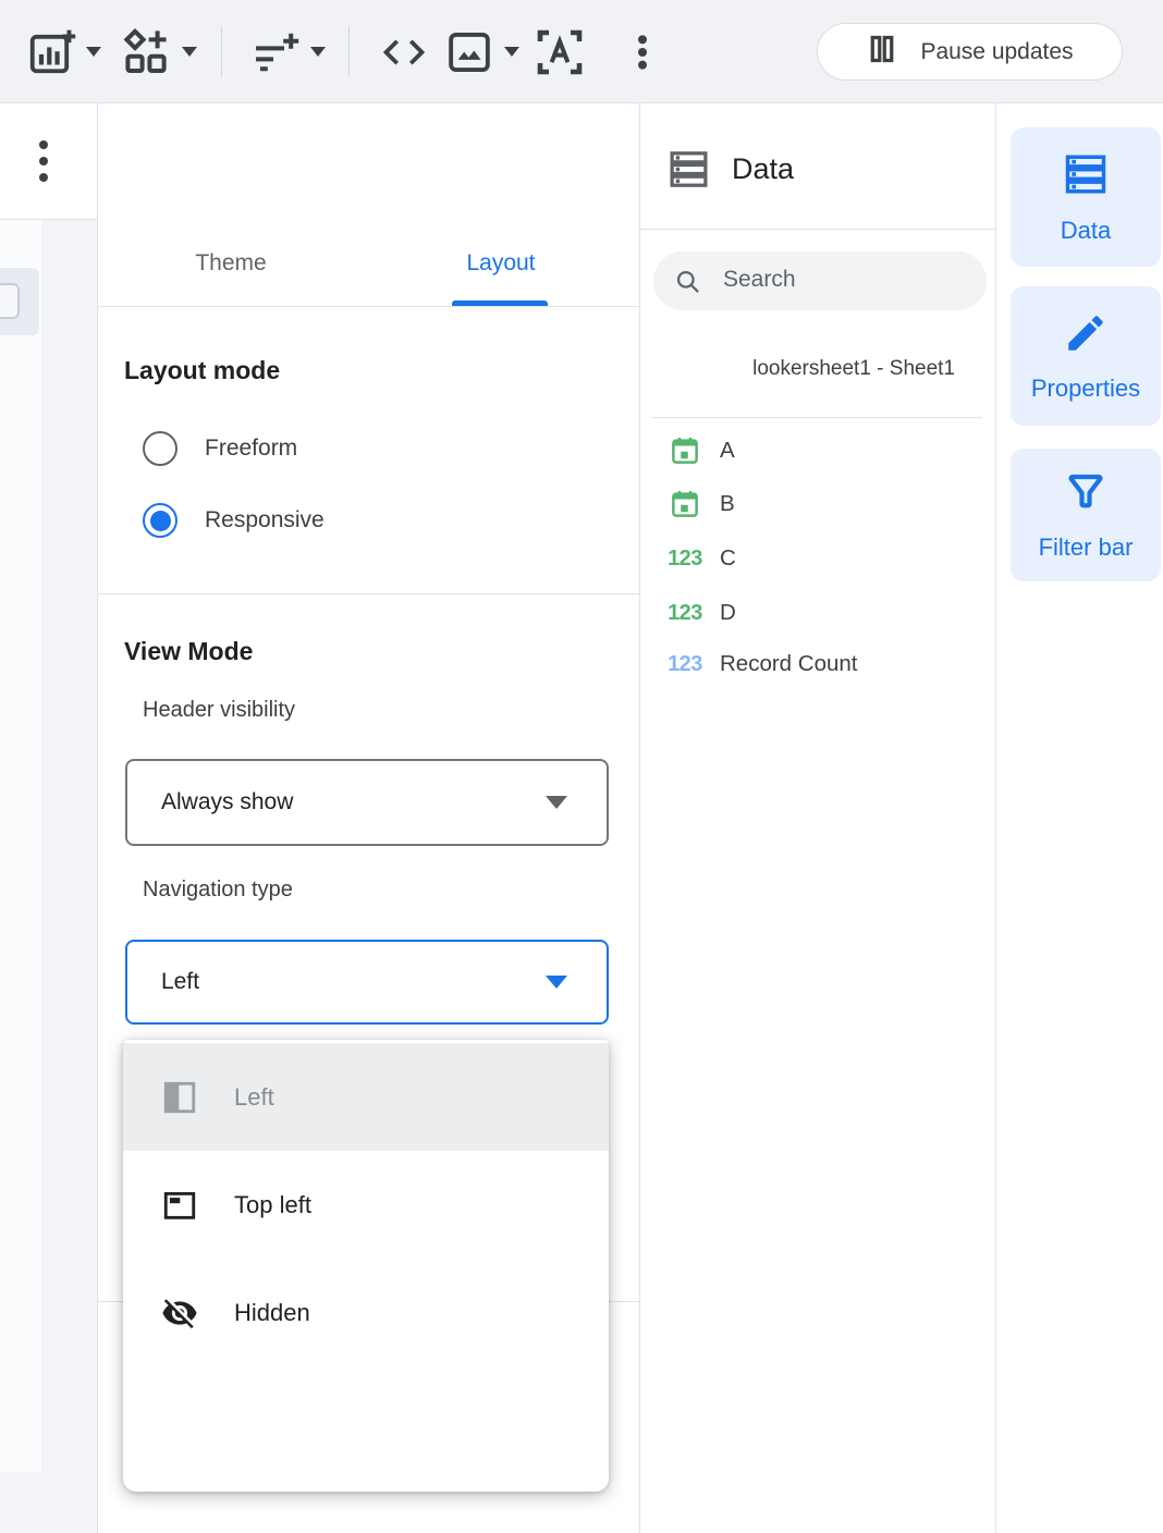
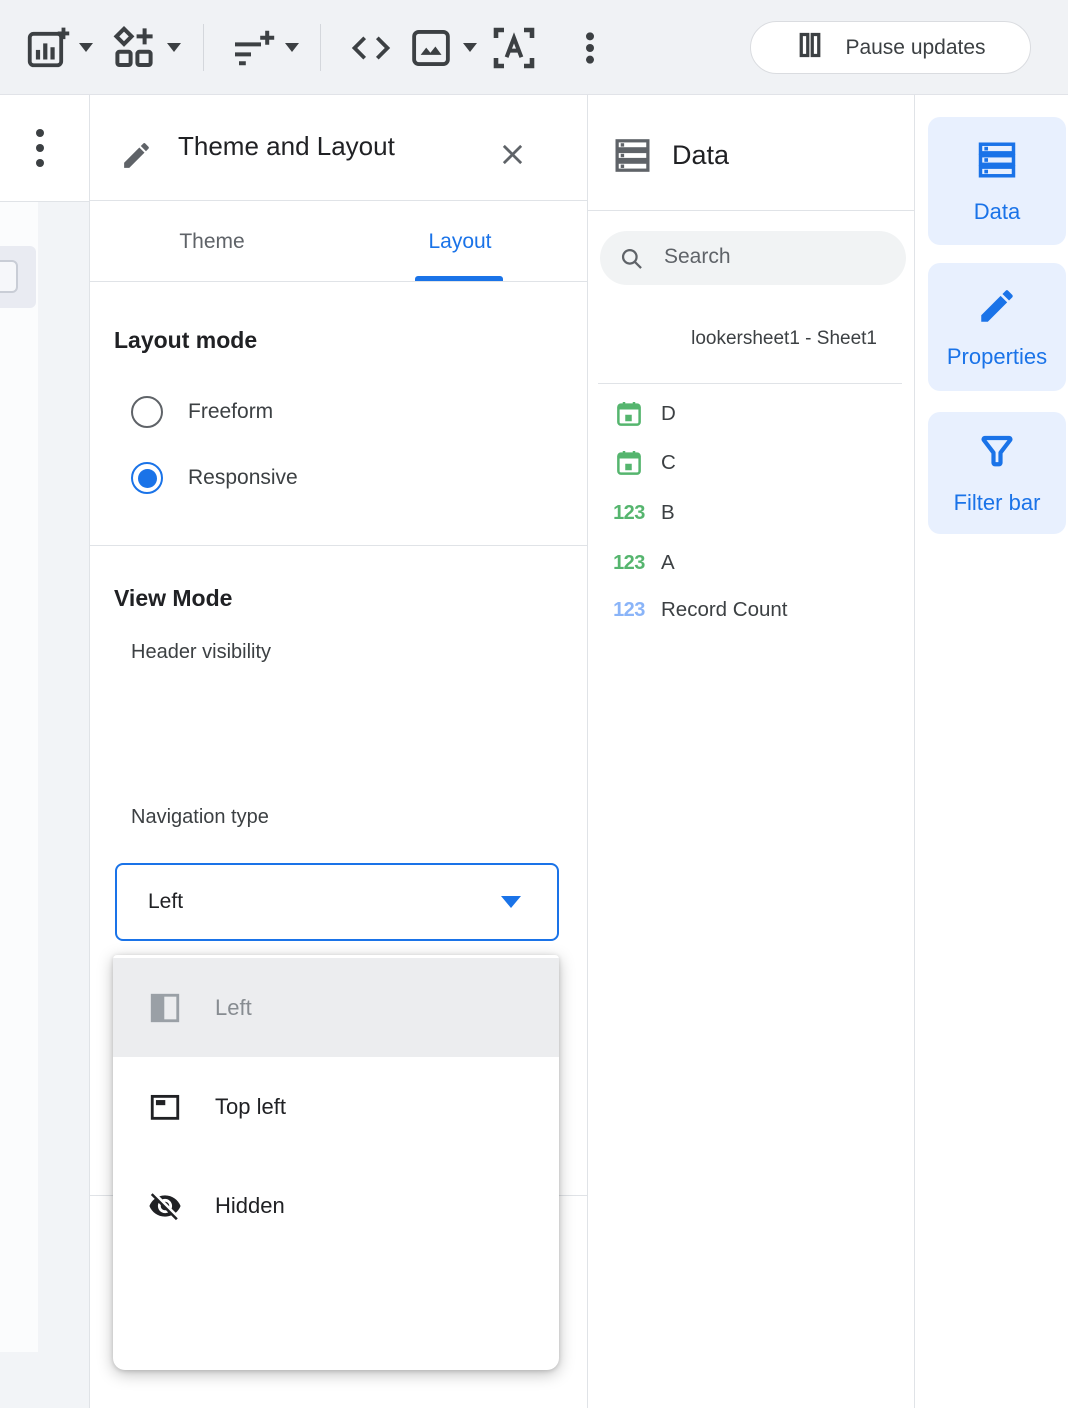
  Pause updates
+ Theme and Layout
  Theme
  Layout
  Layout mode
  Freeform
  Responsive
  View Mode
  Header visibility
- Always show
  Navigation type
  Left
  Left
  Top left
  Hidden
  Data
  Search
  lookersheet1 - Sheet1
- A
+ D
- B
+ C
  123
- C
+ B
  123
- D
+ A
  123
  Record Count
  Data
  Properties
  Filter bar
